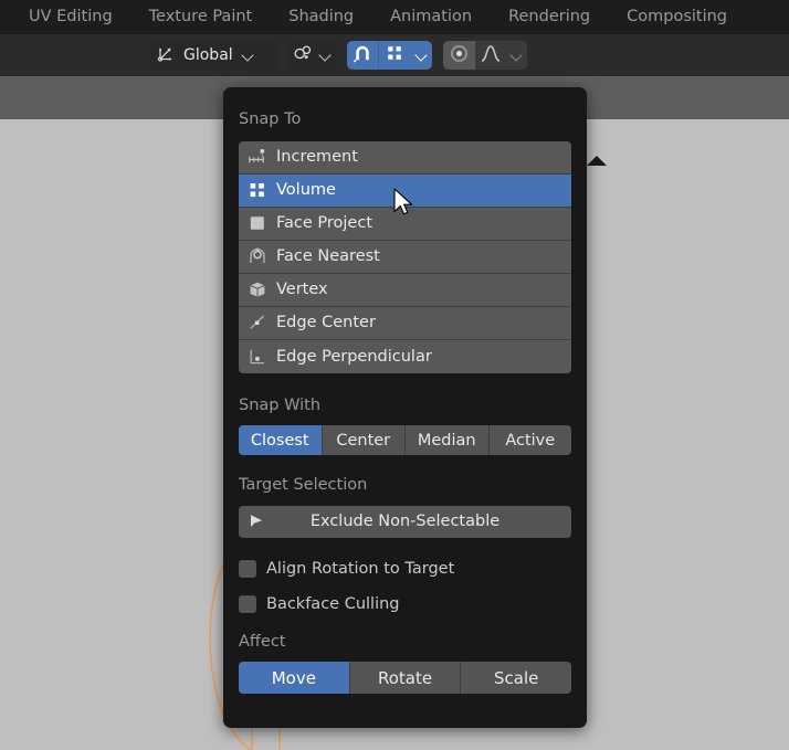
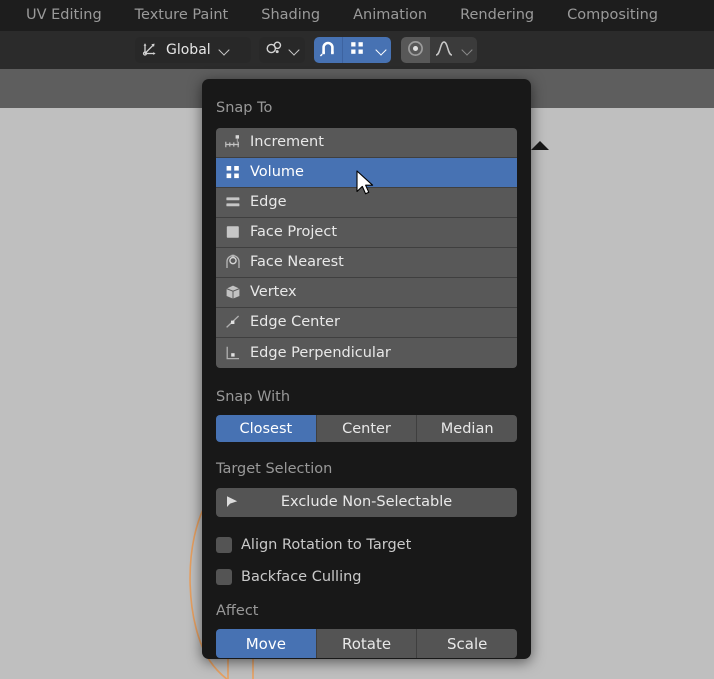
  UV Editing
  Texture Paint
  Shading
  Animation
  Rendering
  Compositing
  Global
  Snap To
  Increment
  Volume
+ Edge
  Face Project
  Face Nearest
  Vertex
  Edge Center
  Edge Perpendicular
  Snap With
  Closest
  Center
  Median
- Active
  Target Selection
  Exclude Non-Selectable
  Align Rotation to Target
  Backface Culling
  Affect
  Move
  Rotate
  Scale
